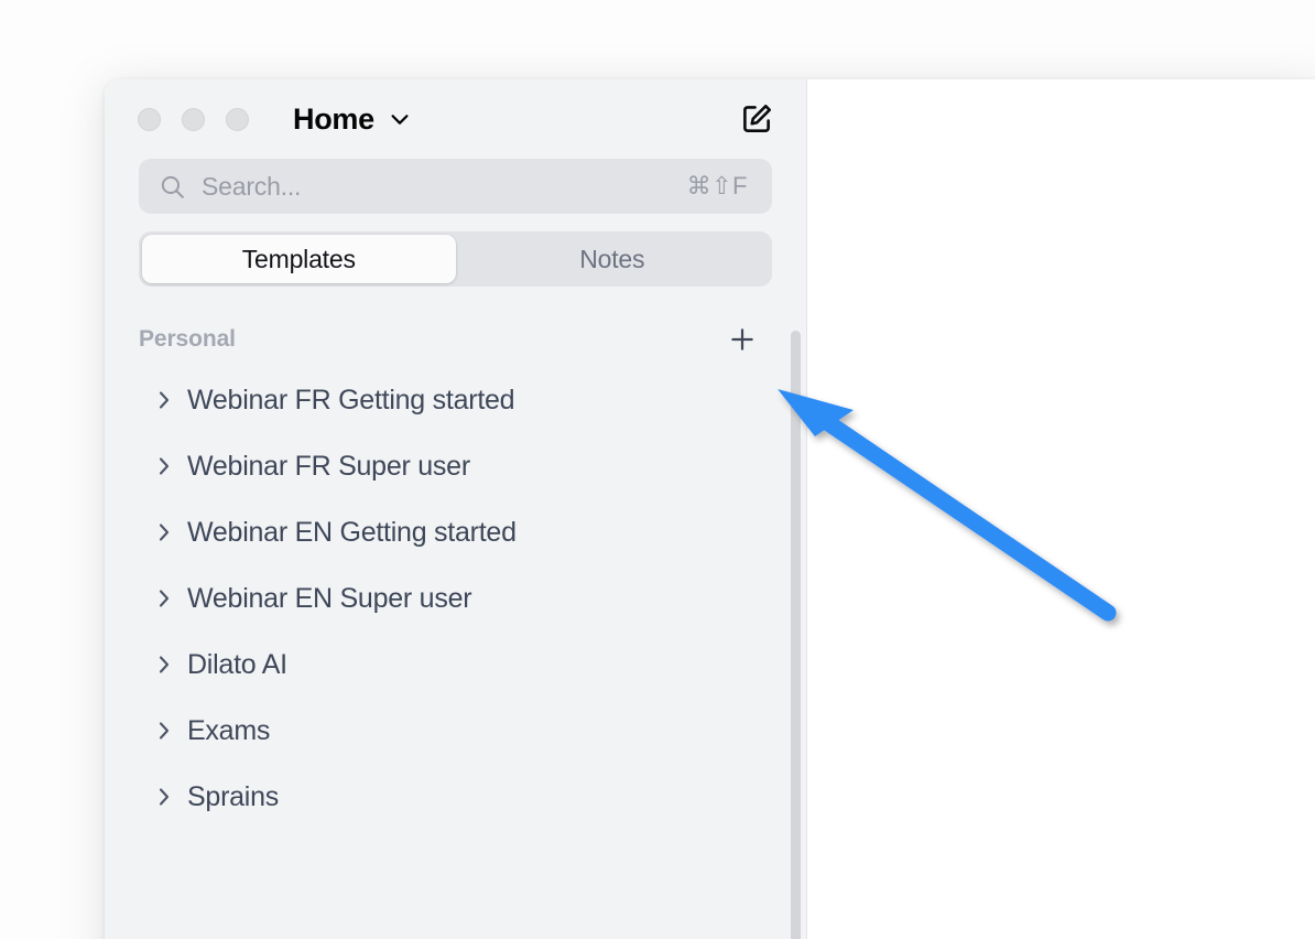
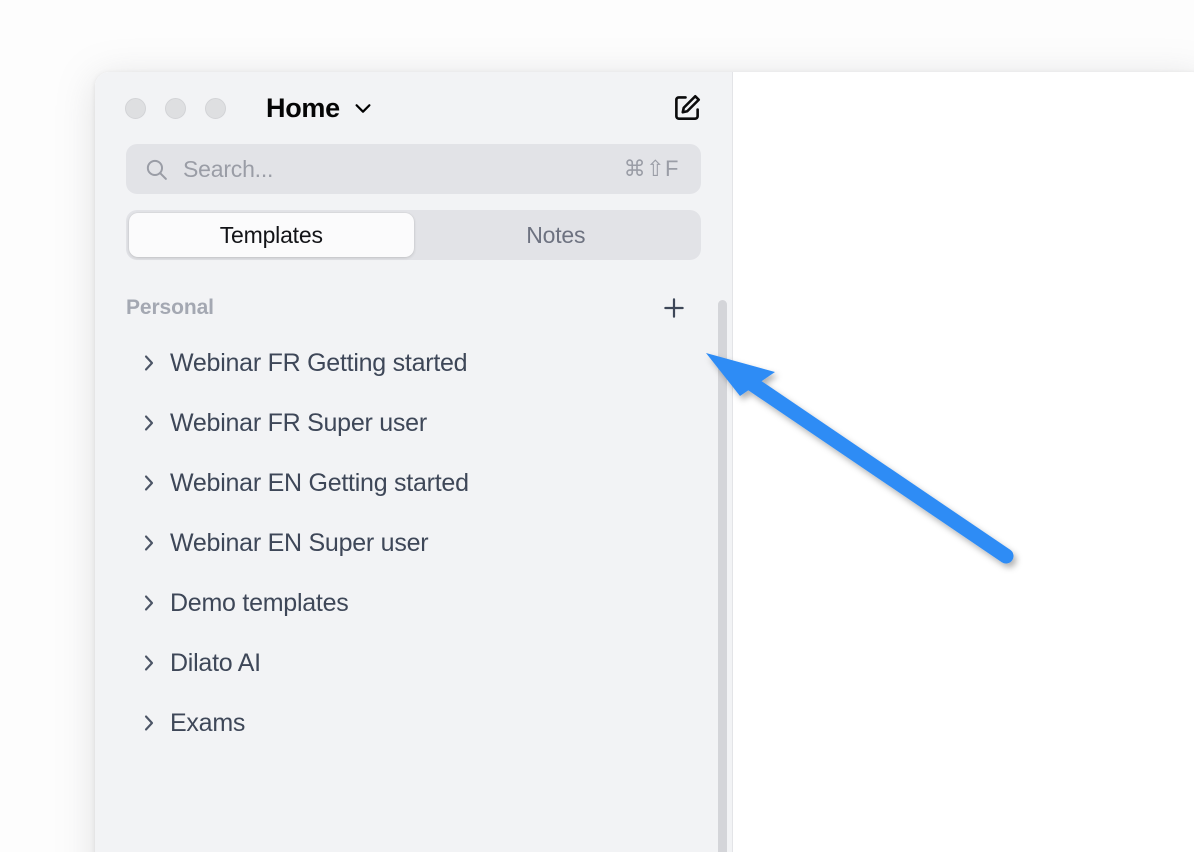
  Home
  Search...
  ⌘⇧F
  Templates
  Notes
  Personal
  Webinar FR Getting started
  Webinar FR Super user
  Webinar EN Getting started
  Webinar EN Super user
+ Demo templates
  Dilato AI
  Exams
- Sprains
